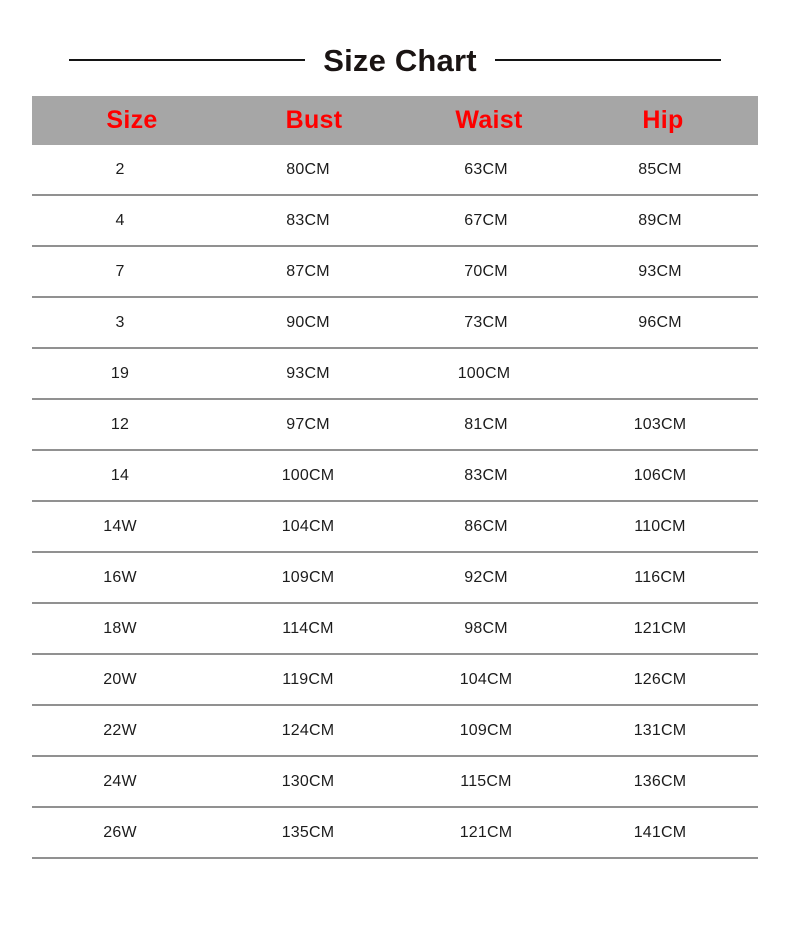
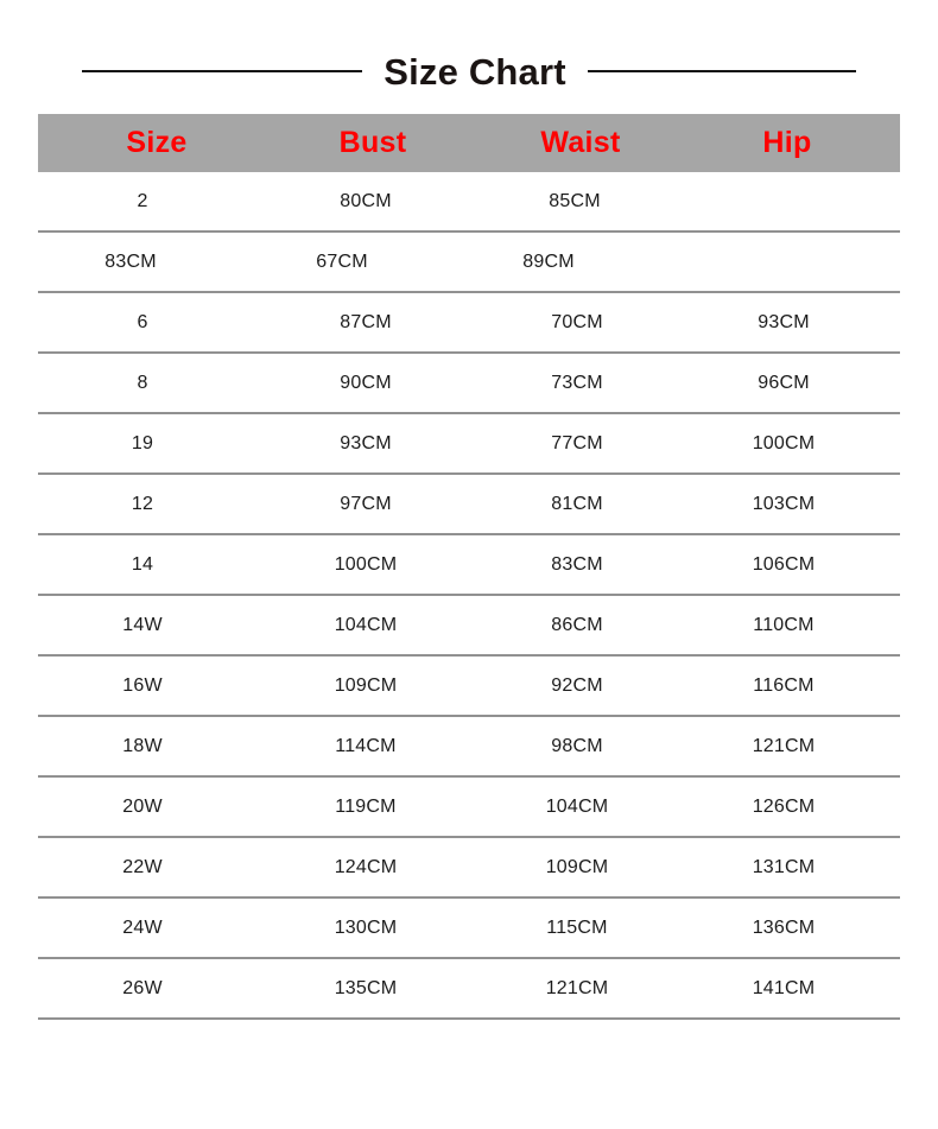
  Size Chart
  Size
  Bust
  Waist
  Hip
  2
  80CM
- 63CM
  85CM
- 4
  83CM
  67CM
  89CM
- 7
+ 6
  87CM
  70CM
  93CM
- 3
+ 8
  90CM
  73CM
  96CM
  19
  93CM
+ 77CM
  100CM
  12
  97CM
  81CM
  103CM
  14
  100CM
  83CM
  106CM
  14W
  104CM
  86CM
  110CM
  16W
  109CM
  92CM
  116CM
  18W
  114CM
  98CM
  121CM
  20W
  119CM
  104CM
  126CM
  22W
  124CM
  109CM
  131CM
  24W
  130CM
  115CM
  136CM
  26W
  135CM
  121CM
  141CM
